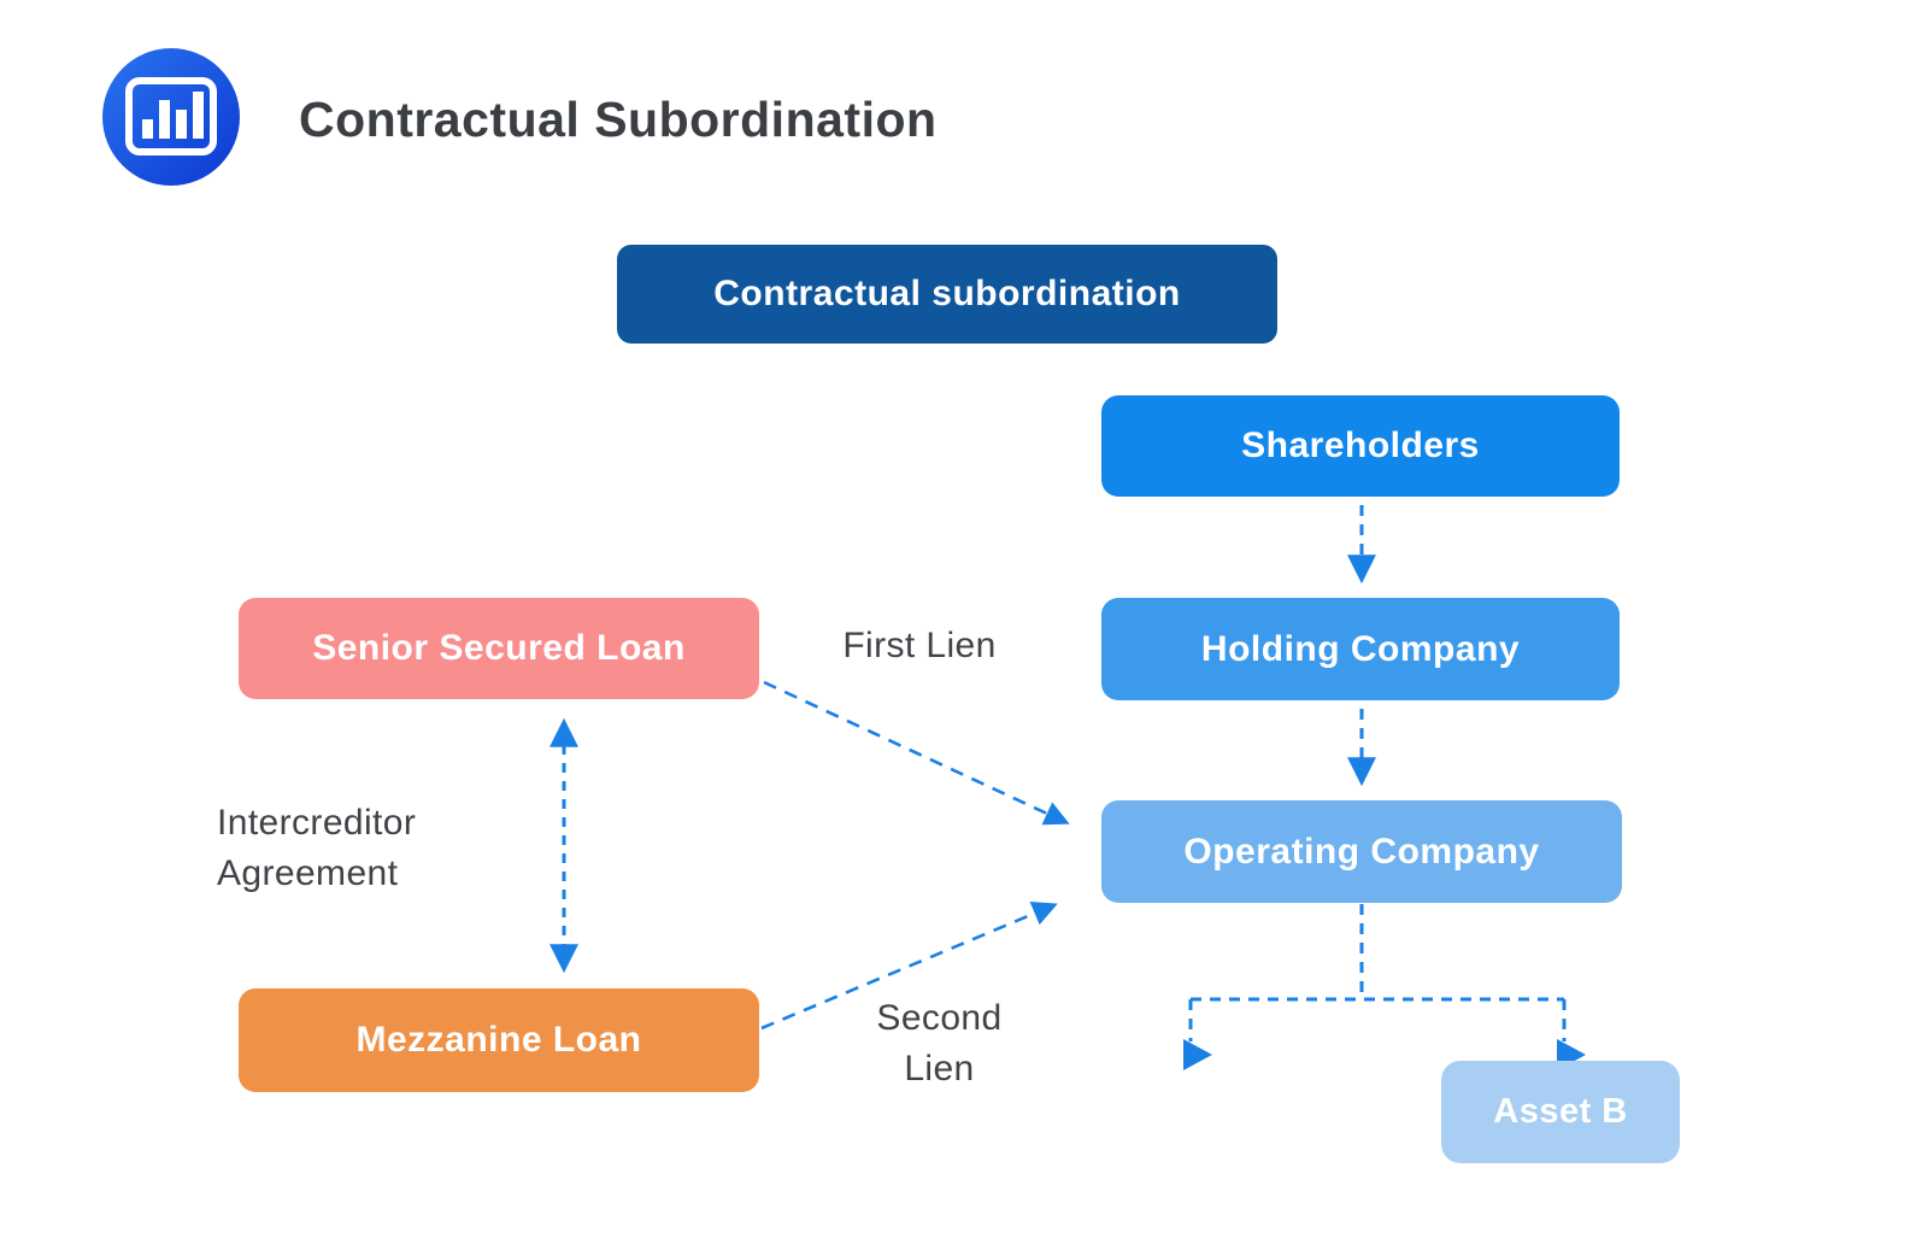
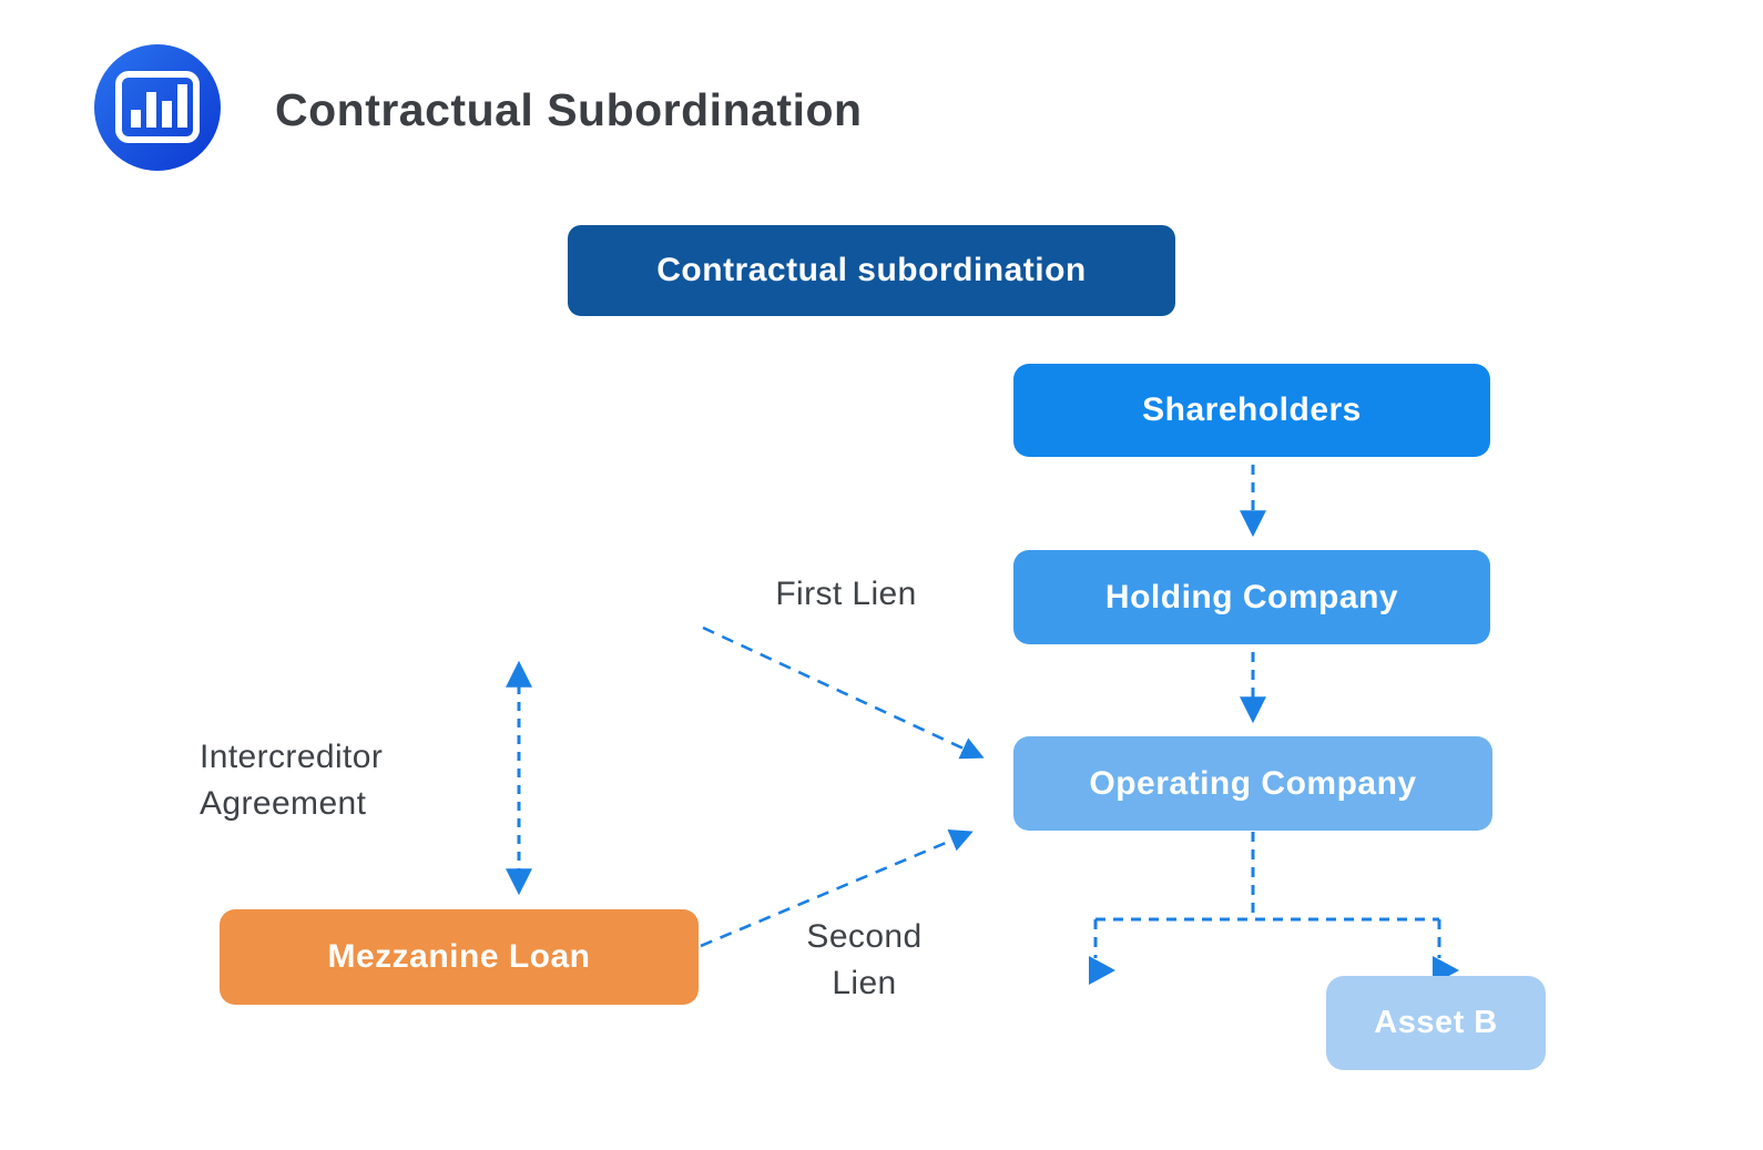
  Contractual Subordination
  Contractual subordination
  Shareholders
  Holding Company
  Operating Company
  Asset B
- Senior Secured Loan
  Mezzanine Loan
  First Lien
  Intercreditor Agreement
  Second Lien
